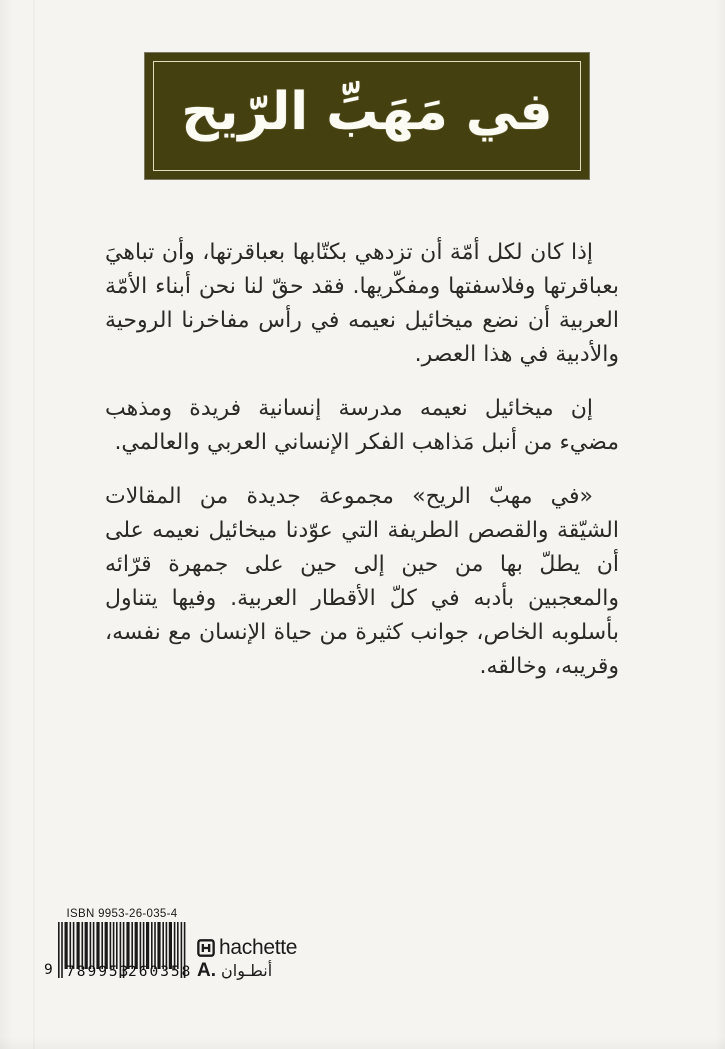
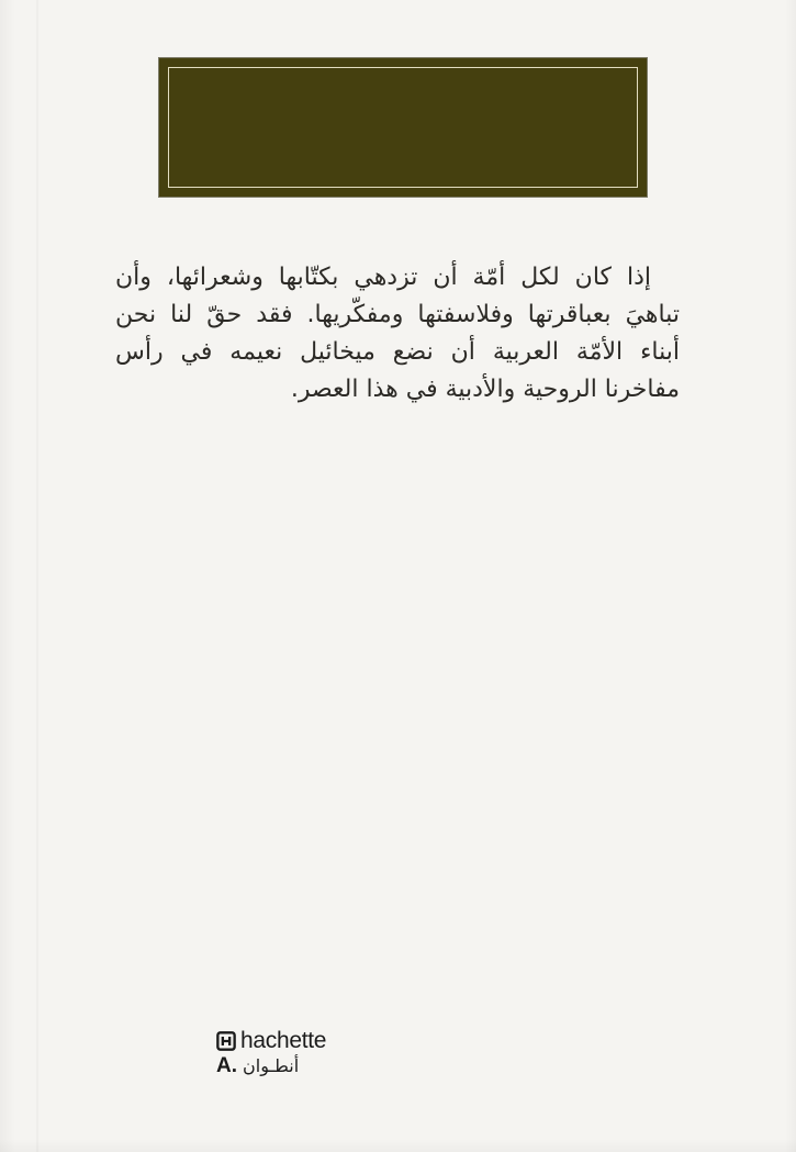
- في مَهَبِّ الرّيح
- إذا كان لكل أمّة أن تزدهي بكتّابها بعباقرتها، وأن تباهيَ بعباقرتها وفلاسفتها ومفكّريها. فقد حقّ لنا نحن أبناء الأمّة العربية أن نضع ميخائيل نعيمه في رأس مفاخرنا الروحية والأدبية في هذا العصر.
+ إذا كان لكل أمّة أن تزدهي بكتّابها وشعرائها، وأن تباهيَ بعباقرتها وفلاسفتها ومفكّريها. فقد حقّ لنا نحن أبناء الأمّة العربية أن نضع ميخائيل نعيمه في رأس مفاخرنا الروحية والأدبية في هذا العصر.
- إن ميخائيل نعيمه مدرسة إنسانية فريدة ومذهب مضيء من أنبل مَذاهب الفكر الإنساني العربي والعالمي.
- «في مهبّ الريح» مجموعة جديدة من المقالات الشيّقة والقصص الطريفة التي عوّدنا ميخائيل نعيمه على أن يطلّ بها من حين إلى حين على جمهرة قرّائه والمعجبين بأدبه في كلّ الأقطار العربية. وفيها يتناول بأسلوبه الخاص، جوانب كثيرة من حياة الإنسان مع نفسه، وقريبه، وخالقه.
- ISBN 9953-26-035-4
- 9
- 789953
- 260358
  hachette
  A.
  أنطـوان
